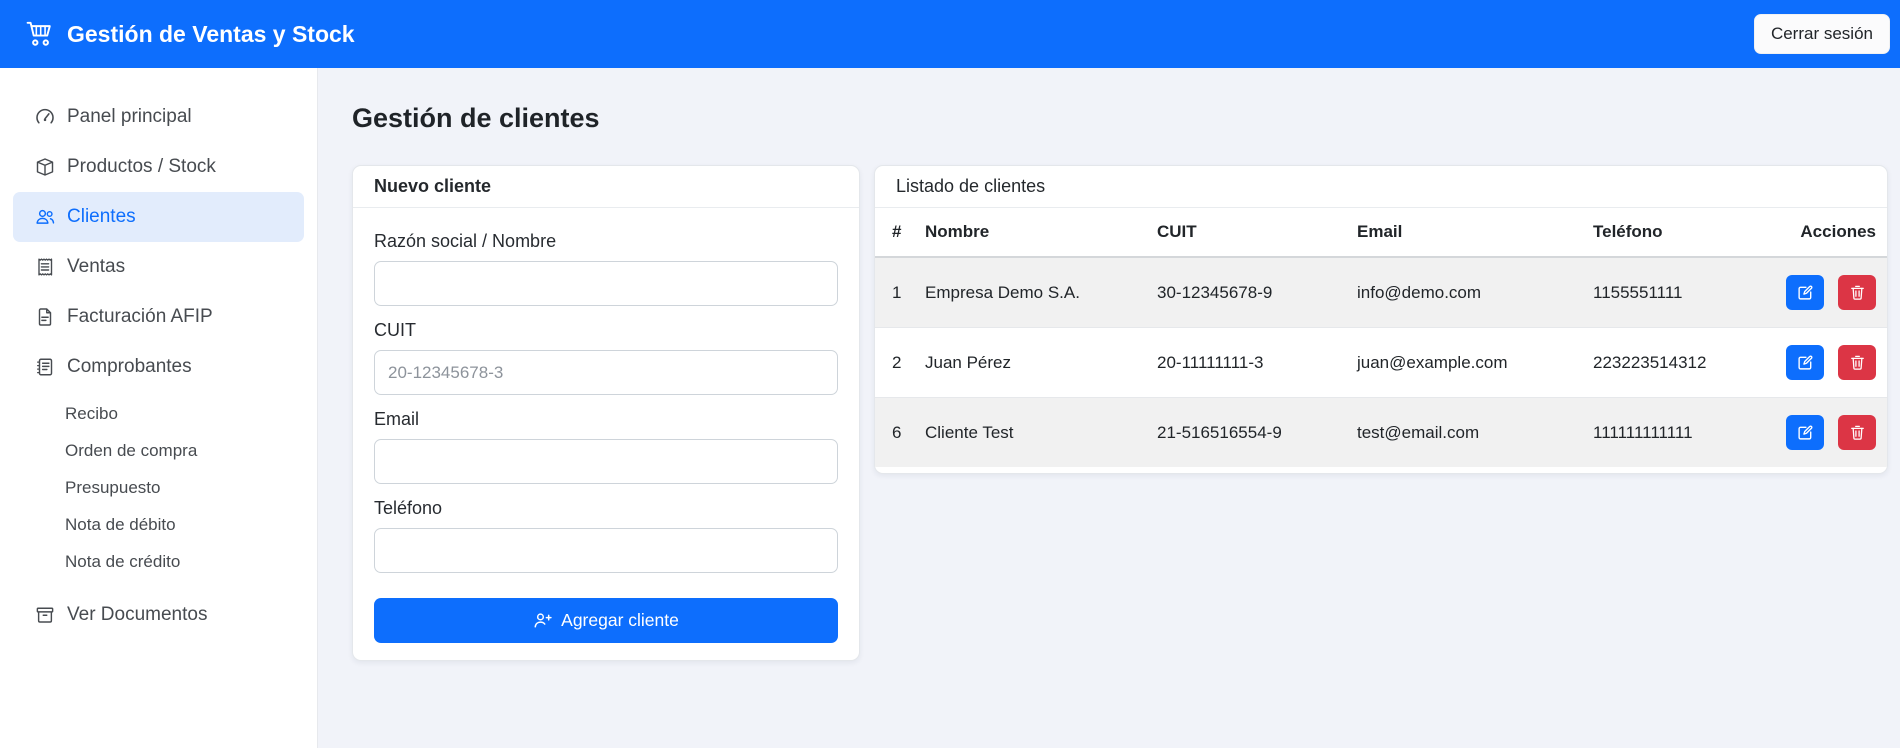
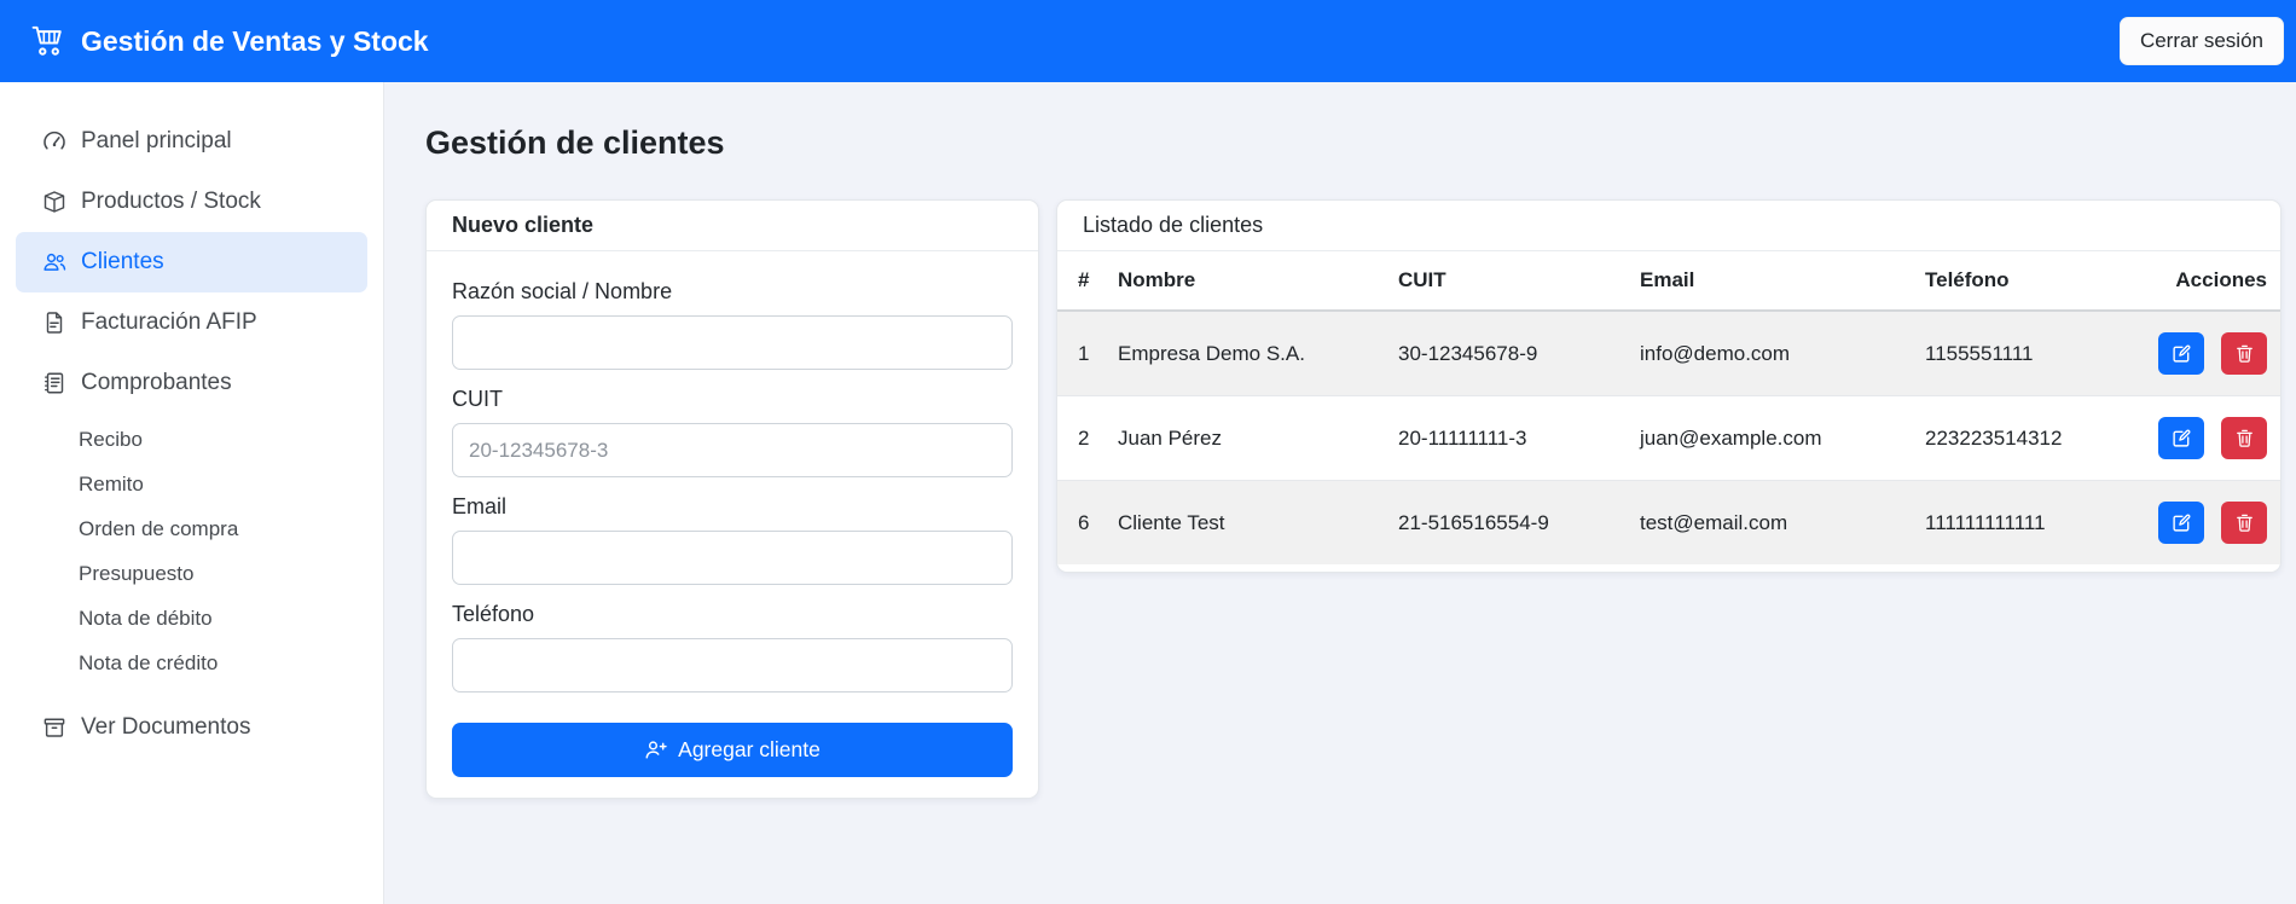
  Gestión de Ventas y Stock
  Cerrar sesión
  Panel principal
  Productos / Stock
  Clientes
- Ventas
  Facturación AFIP
  Comprobantes
  Recibo
+ Remito
  Orden de compra
  Presupuesto
  Nota de débito
  Nota de crédito
  Ver Documentos
  Gestión de clientes
  Nuevo cliente
  Razón social / Nombre
  CUIT
  20-12345678-3
  Email
  Teléfono
  Agregar cliente
  Listado de clientes
  #	Nombre	CUIT	Email	Teléfono	Acciones
  1	Empresa Demo S.A.	30-12345678-9	info@demo.com	1155551111
  2	Juan Pérez	20-11111111-3	juan@example.com	223223514312
  6	Cliente Test	21-516516554-9	test@email.com	111111111111
